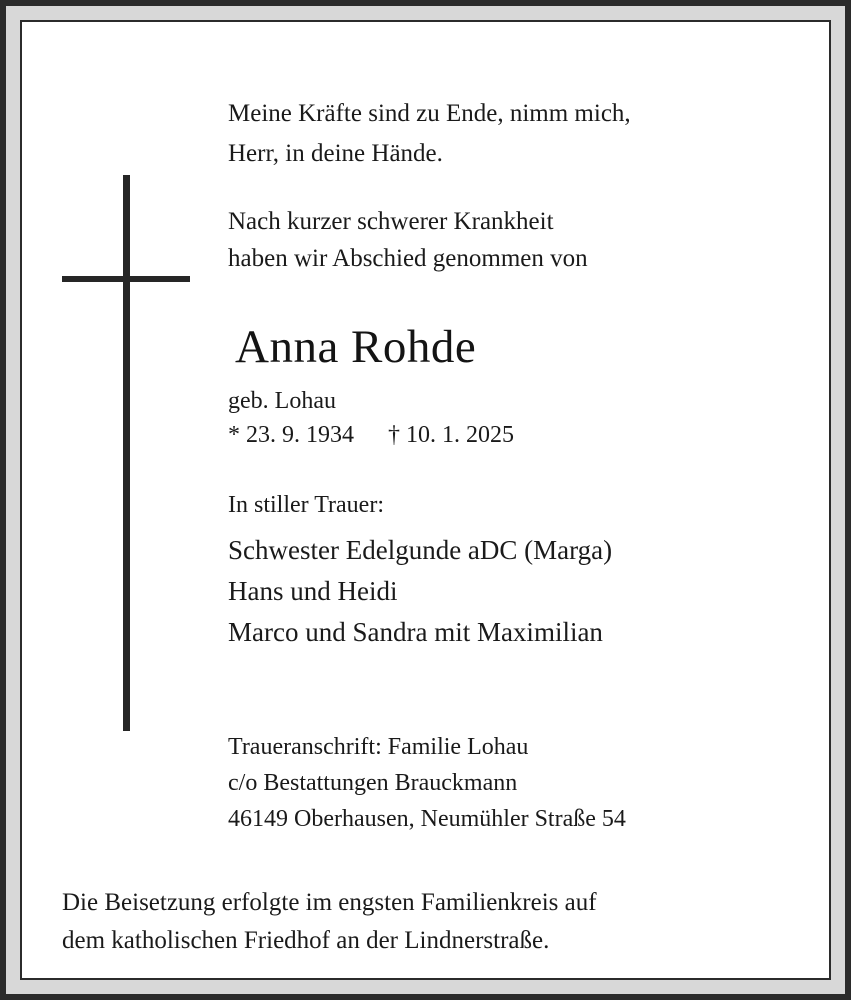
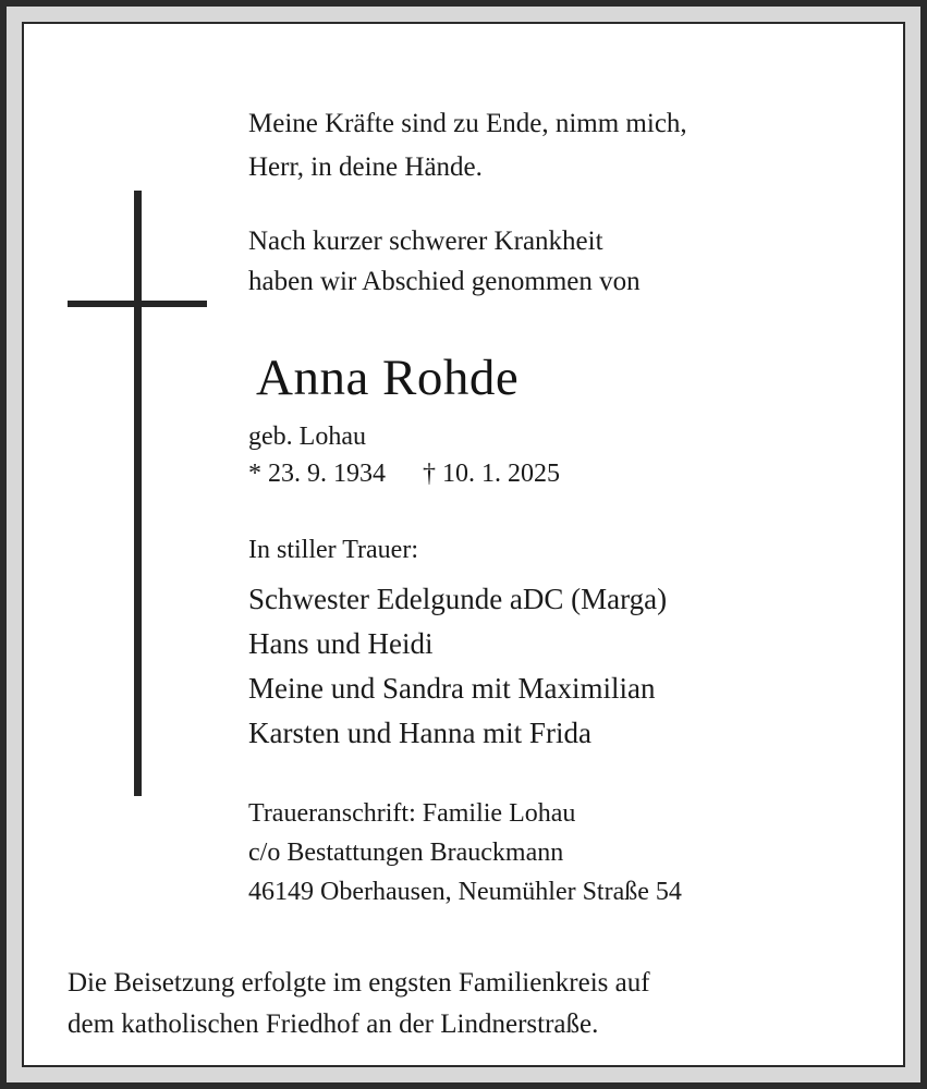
  Meine Kräfte sind zu Ende, nimm mich,
  Herr, in deine Hände.
  Nach kurzer schwerer Krankheit
  haben wir Abschied genommen von
  Anna Rohde
  geb. Lohau
  * 23. 9. 1934 † 10. 1. 2025
  In stiller Trauer:
  Schwester Edelgunde aDC (Marga)
  Hans und Heidi
- Marco und Sandra mit Maximilian
+ Meine und Sandra mit Maximilian
+ Karsten und Hanna mit Frida
  Traueranschrift: Familie Lohau
  c/o Bestattungen Brauckmann
  46149 Oberhausen, Neumühler Straße 54
  Die Beisetzung erfolgte im engsten Familienkreis auf
  dem katholischen Friedhof an der Lindnerstraße.
